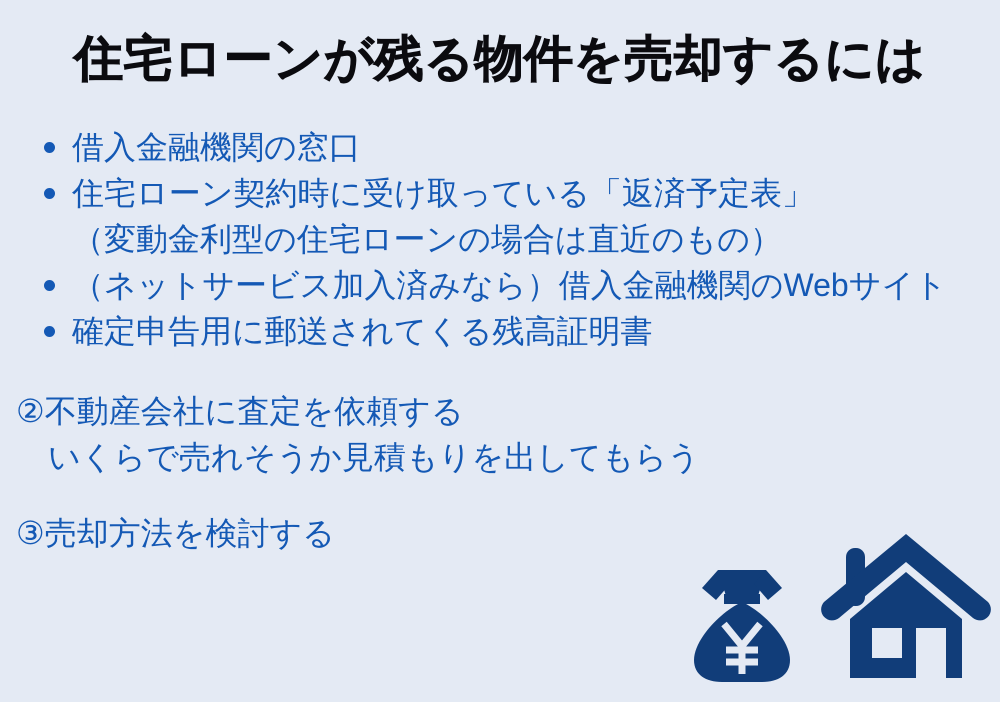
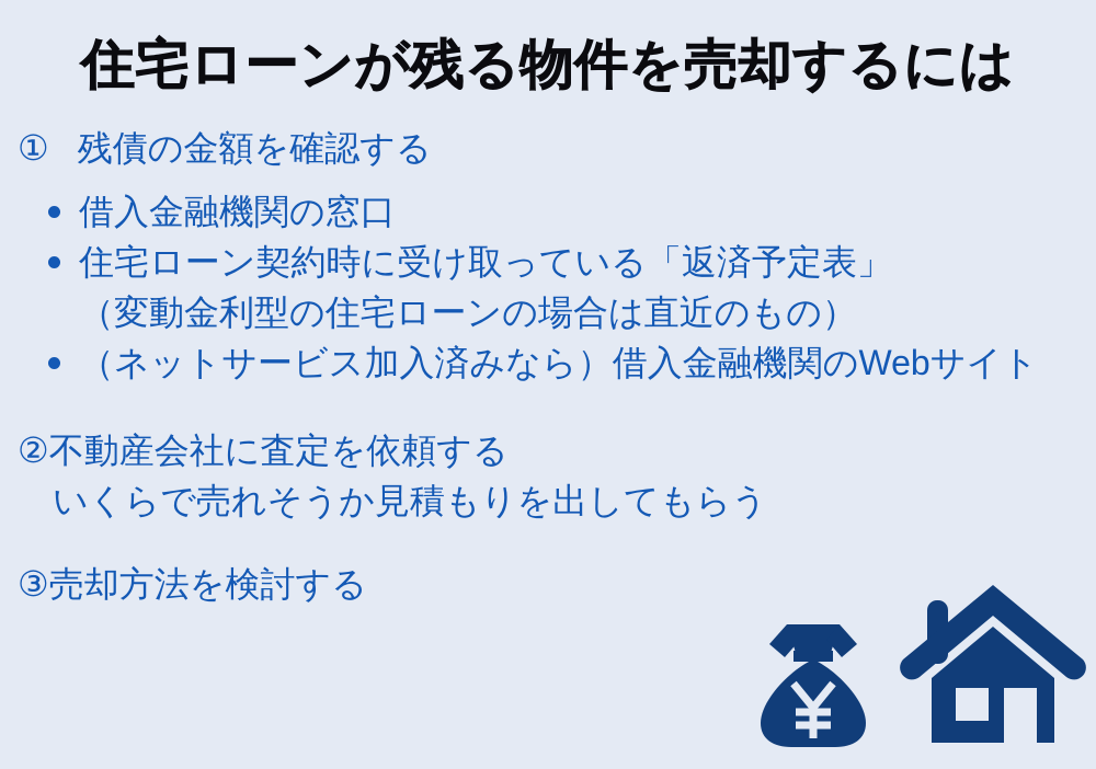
  住宅ローンが残る物件を売却するには
+ ① 残債の金額を確認する
  借入金融機関の窓口
  住宅ローン契約時に受け取っている「返済予定表」
  （変動金利型の住宅ローンの場合は直近のもの）
  （ネットサービス加入済みなら）借入金融機関のWebサイト
- 確定申告用に郵送されてくる残高証明書
  ②不動産会社に査定を依頼する
  いくらで売れそうか見積もりを出してもらう
  ③売却方法を検討する
